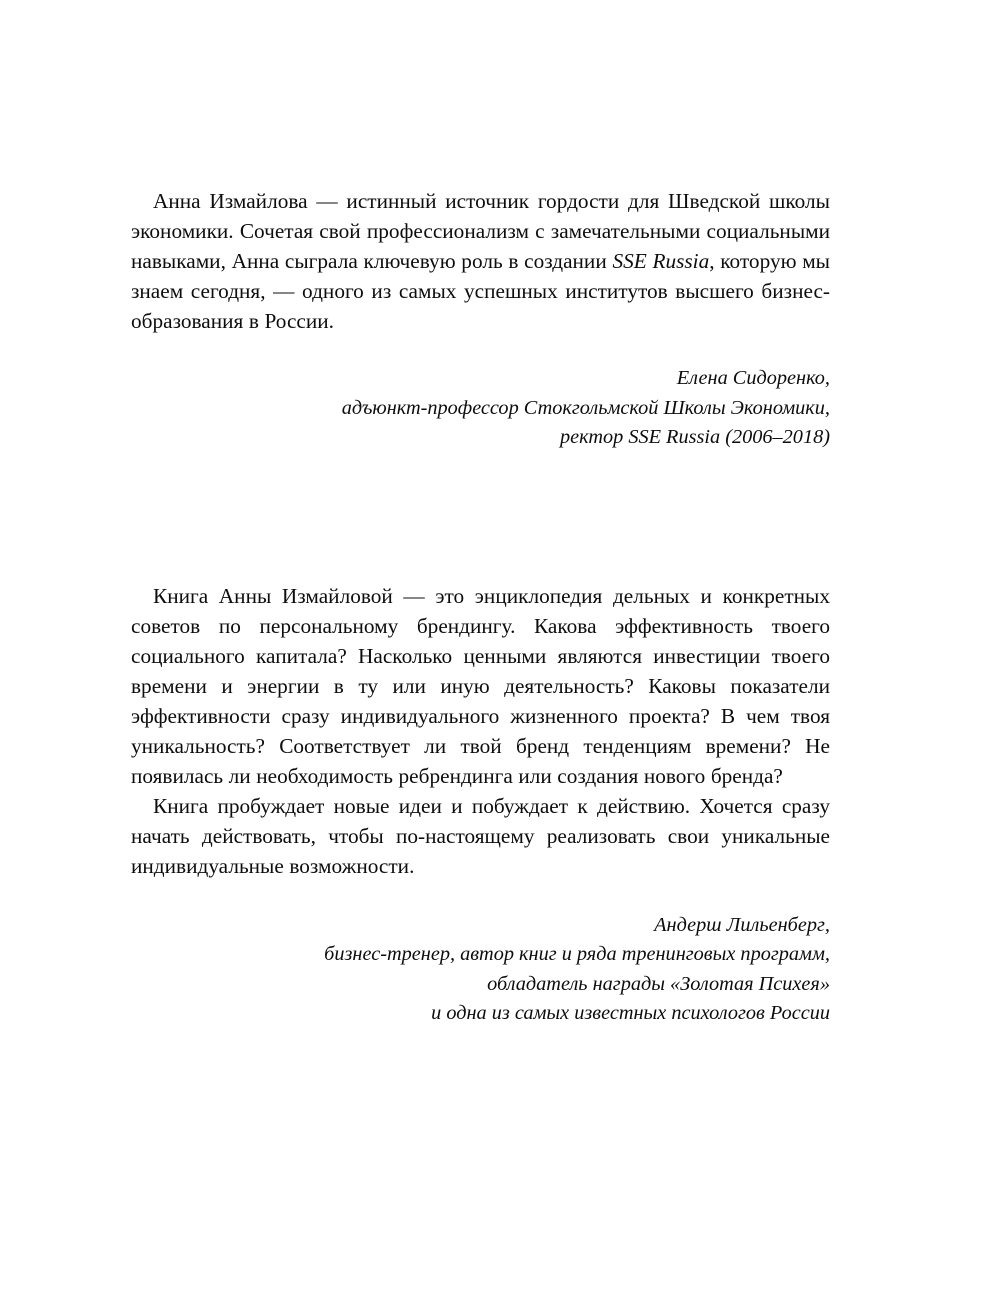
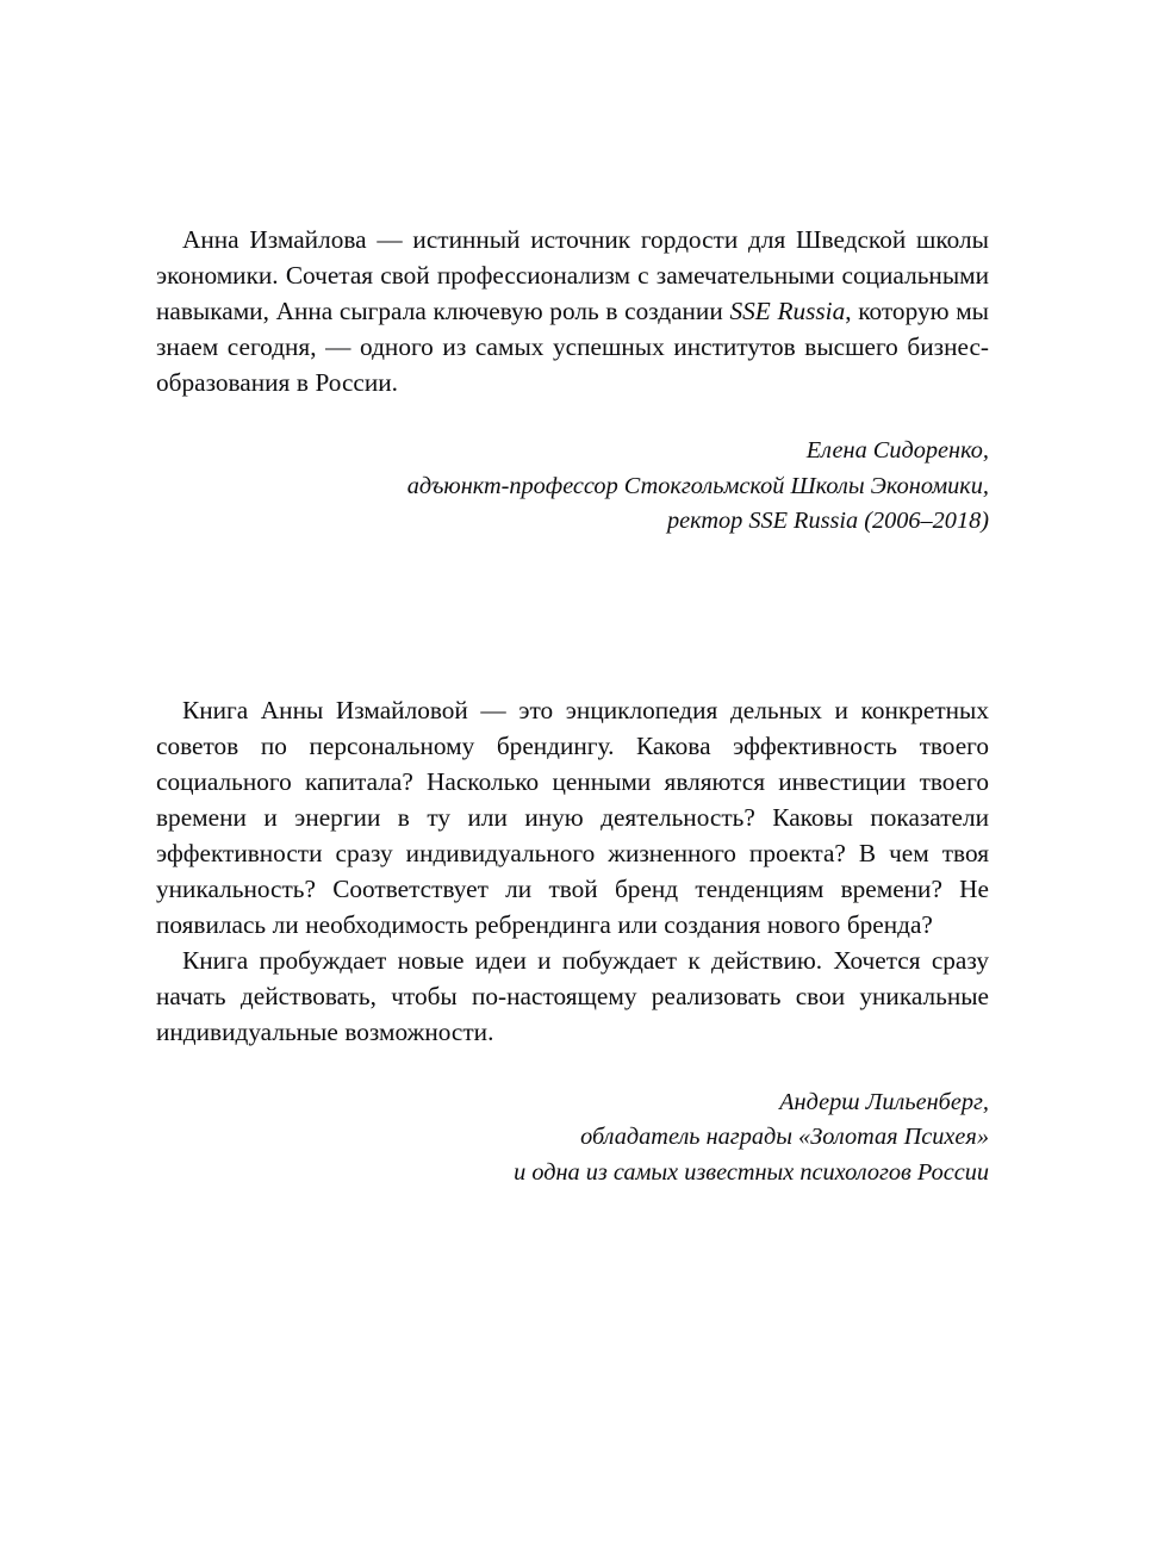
  Анна Измайлова — истинный источник гордости для Шведской школы экономики. Сочетая свой профессионализм с замечательными социальными навыками, Анна сыграла ключевую роль в создании SSE Russia, которую мы знаем сегодня, — одного из самых успешных институтов высшего бизнес-образования в России.
  Елена Сидоренко,
  адъюнкт-профессор Стокгольмской Школы Экономики,
  ректор SSE Russia (2006–2018)
  Книга Анны Измайловой — это энциклопедия дельных и конкретных советов по персональному брендингу. Какова эффективность твоего социального капитала? Насколько ценными являются инвестиции твоего времени и энергии в ту или иную деятельность? Каковы показатели эффективности сразу индивидуального жизненного проекта? В чем твоя уникальность? Соответствует ли твой бренд тенденциям времени? Не появилась ли необходимость ребрендинга или создания нового бренда?
  Книга пробуждает новые идеи и побуждает к действию. Хочется сразу начать действовать, чтобы по-настоящему реализовать свои уникальные индивидуальные возможности.
  Андерш Лильенберг,
- бизнес-тренер, автор книг и ряда тренинговых программ,
  обладатель награды «Золотая Психея»
  и одна из самых известных психологов России
